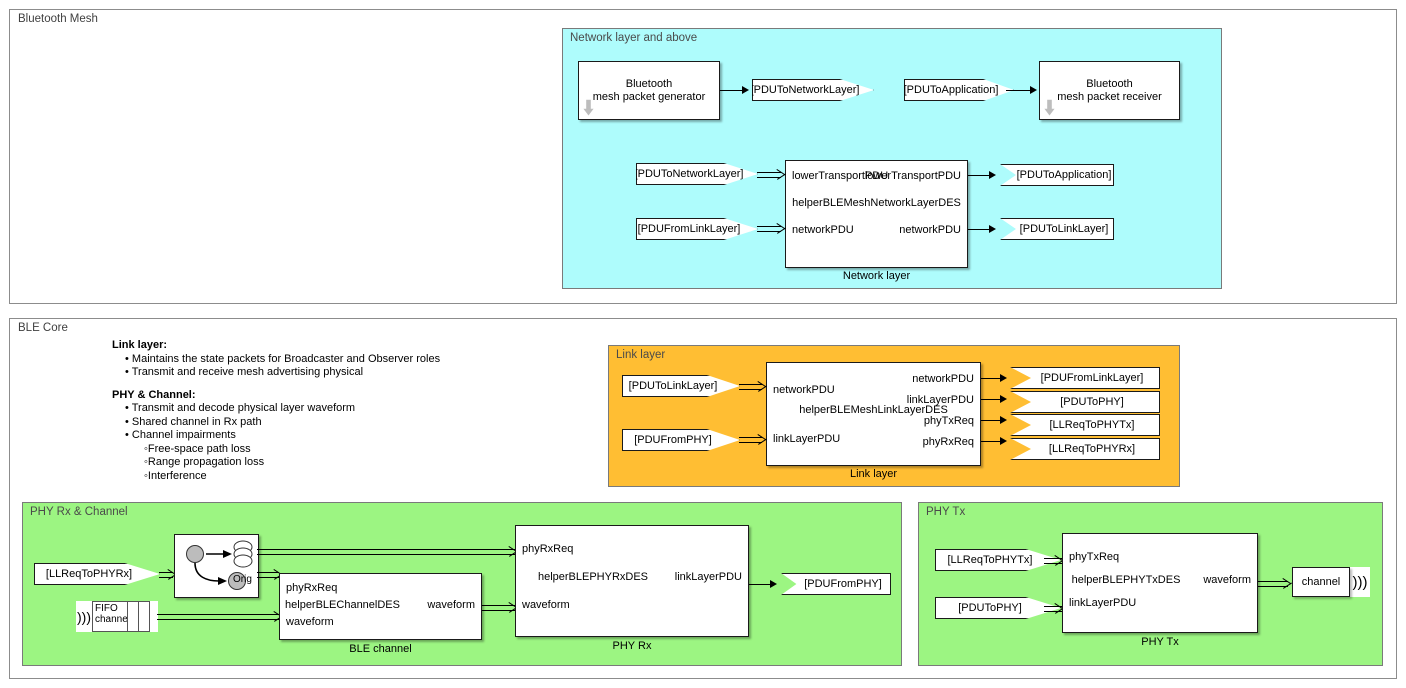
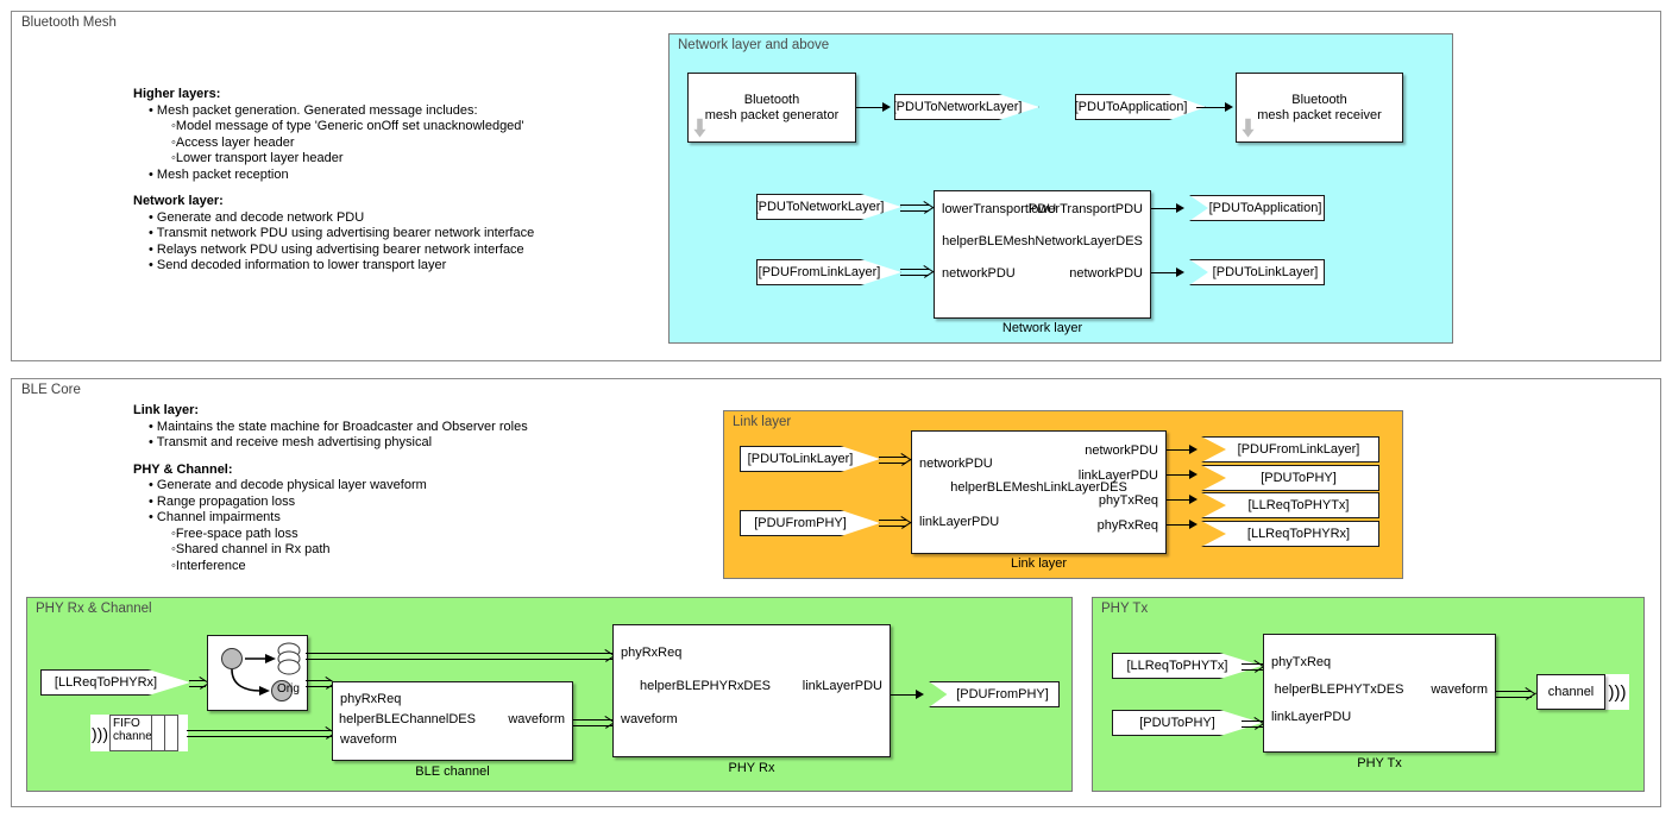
  Bluetooth Mesh
+ Higher layers:
+ • Mesh packet generation. Generated message includes:
+ ◦Model message of type 'Generic onOff set unacknowledged'
+ ◦Access layer header
+ ◦Lower transport layer header
+ • Mesh packet reception
+ Network layer:
+ • Generate and decode network PDU
+ • Transmit network PDU using advertising bearer network interface
+ • Relays network PDU using advertising bearer network interface
+ • Send decoded information to lower transport layer
  Network layer and above
  Bluetooth
  mesh packet generator
  [PDUToNetworkLayer]
  [PDUToApplication]
  Bluetooth
  mesh packet receiver
  lowerTransportPDU
  networkPDU
  lowerTransportPDU
  networkPDU
  helperBLEMeshNetworkLayerDES
  Network layer
  [PDUToNetworkLayer]
  [PDUFromLinkLayer]
  [PDUToApplication]
  [PDUToLinkLayer]
  BLE Core
  Link layer:
- • Maintains the state packets for Broadcaster and Observer roles
+ • Maintains the state machine for Broadcaster and Observer roles
  • Transmit and receive mesh advertising physical
  PHY & Channel:
- • Transmit and decode physical layer waveform
+ • Generate and decode physical layer waveform
- • Shared channel in Rx path
+ • Range propagation loss
  • Channel impairments
  ◦Free-space path loss
- ◦Range propagation loss
+ ◦Shared channel in Rx path
  ◦Interference
  Link layer
  networkPDU
  linkLayerPDU
  networkPDU
  linkLayerPDU
  phyTxReq
  phyRxReq
  helperBLEMeshLinkLayerDES
  Link layer
  [PDUToLinkLayer]
  [PDUFromPHY]
  [PDUFromLinkLayer]
  [PDUToPHY]
  [LLReqToPHYTx]
  [LLReqToPHYRx]
  PHY Rx & Channel
  [LLReqToPHYRx]
  Orig
  )))
  FIFO
  channe
  phyRxReq
  waveform
  waveform
  helperBLEChannelDES
  BLE channel
  phyRxReq
  waveform
  linkLayerPDU
  helperBLEPHYRxDES
  PHY Rx
  [PDUFromPHY]
  PHY Tx
  [LLReqToPHYTx]
  [PDUToPHY]
  phyTxReq
  linkLayerPDU
  waveform
  helperBLEPHYTxDES
  PHY Tx
  channel
  )))
